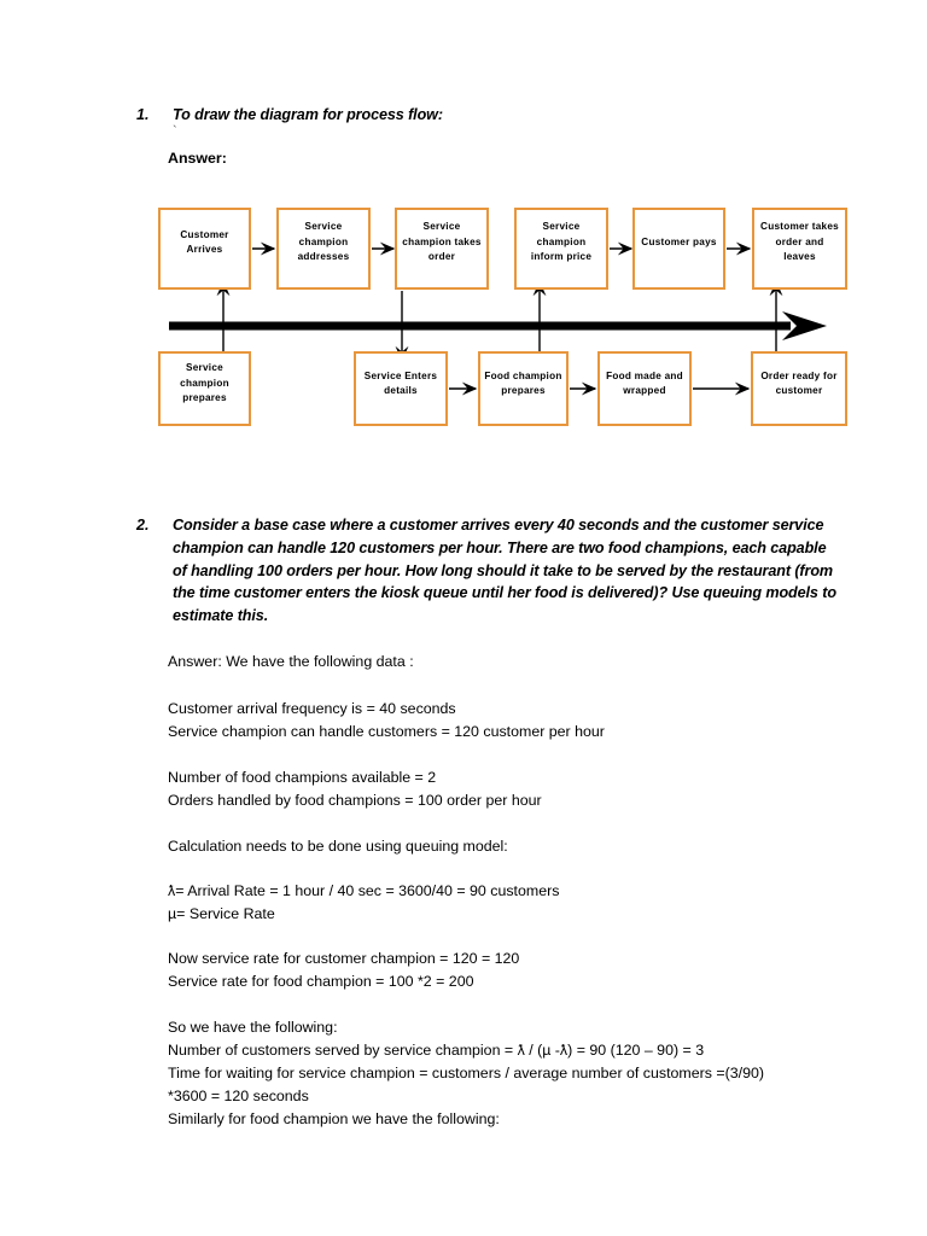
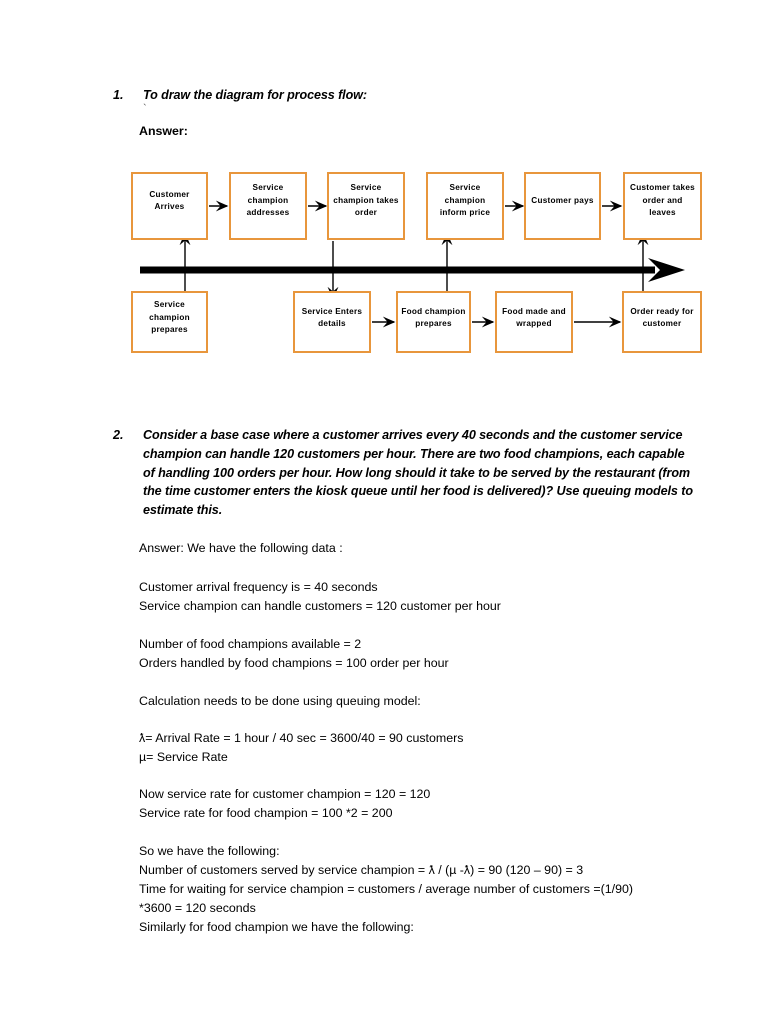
  1.
  To draw the diagram for process flow:
  `
  Answer:
  Customer Arrives
  Service champion addresses
  Service champion takes order
  Service champion inform price
  Customer pays
  Customer takes order and leaves
  Service champion prepares
  Service Enters details
  Food champion prepares
  Food made and wrapped
  Order ready for customer
  2.
  Consider a base case where a customer arrives every 40 seconds and the customer service champion can handle 120 customers per hour. There are two food champions, each capable of handling 100 orders per hour. How long should it take to be served by the restaurant (from the time customer enters the kiosk queue until her food is delivered)? Use queuing models to estimate this.
  Answer: We have the following data :
  Customer arrival frequency is = 40 seconds
  Service champion can handle customers = 120 customer per hour
  Number of food champions available = 2
  Orders handled by food champions = 100 order per hour
  Calculation needs to be done using queuing model:
  ƛ= Arrival Rate = 1 hour / 40 sec = 3600/40 = 90 customers
  µ= Service Rate
  Now service rate for customer champion = 120 = 120
  Service rate for food champion = 100 *2 = 200
  So we have the following:
  Number of customers served by service champion = ƛ / (µ -ƛ) = 90 (120 – 90) = 3
- Time for waiting for service champion = customers / average number of customers =(3/90)
+ Time for waiting for service champion = customers / average number of customers =(1/90)
  *3600 = 120 seconds
  Similarly for food champion we have the following:
